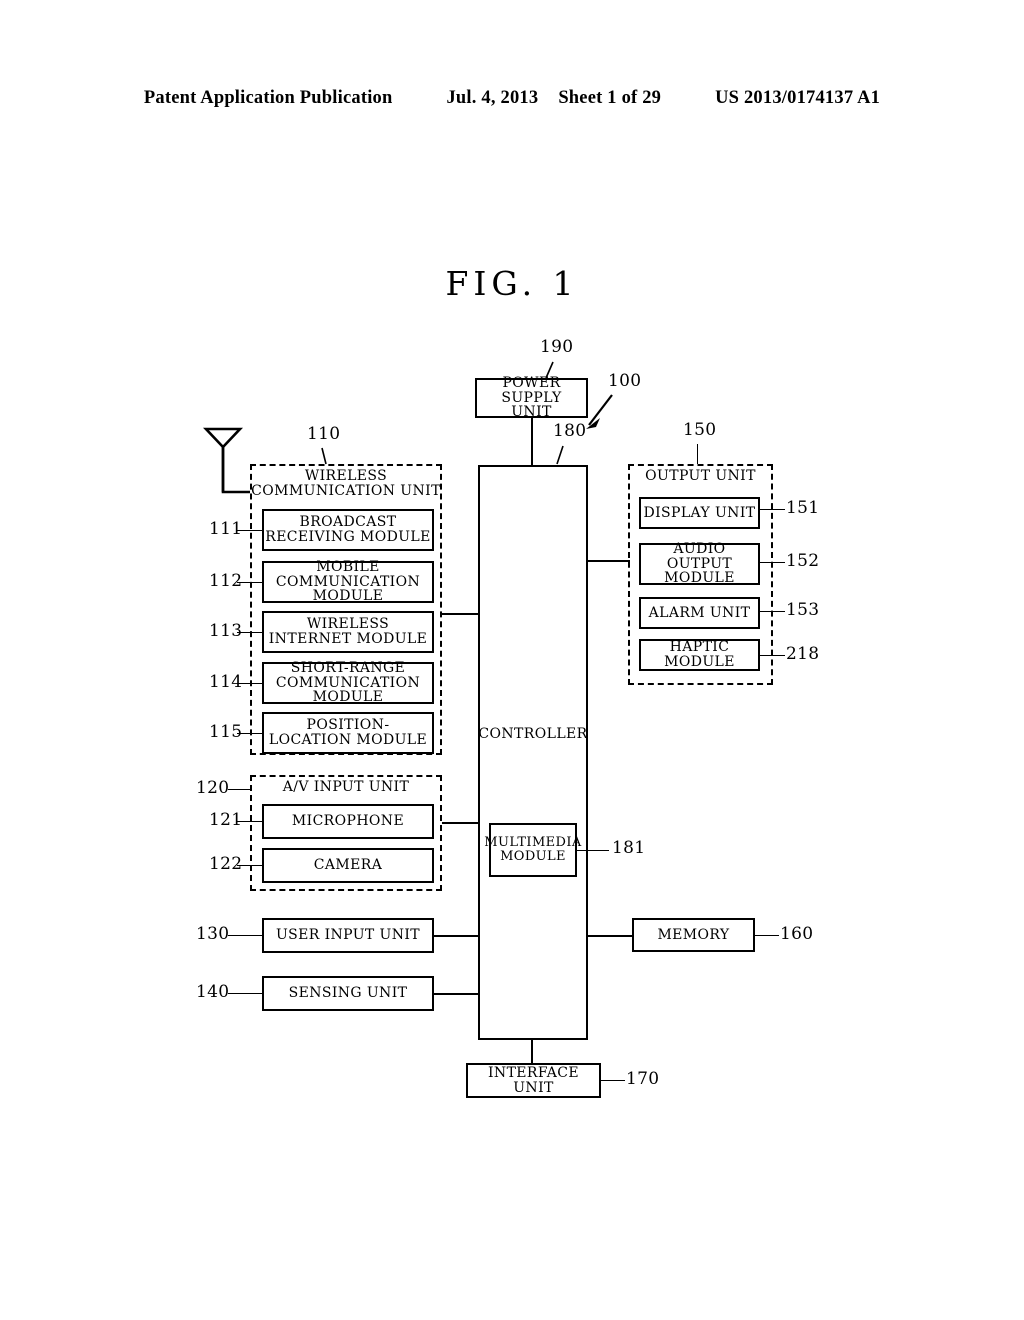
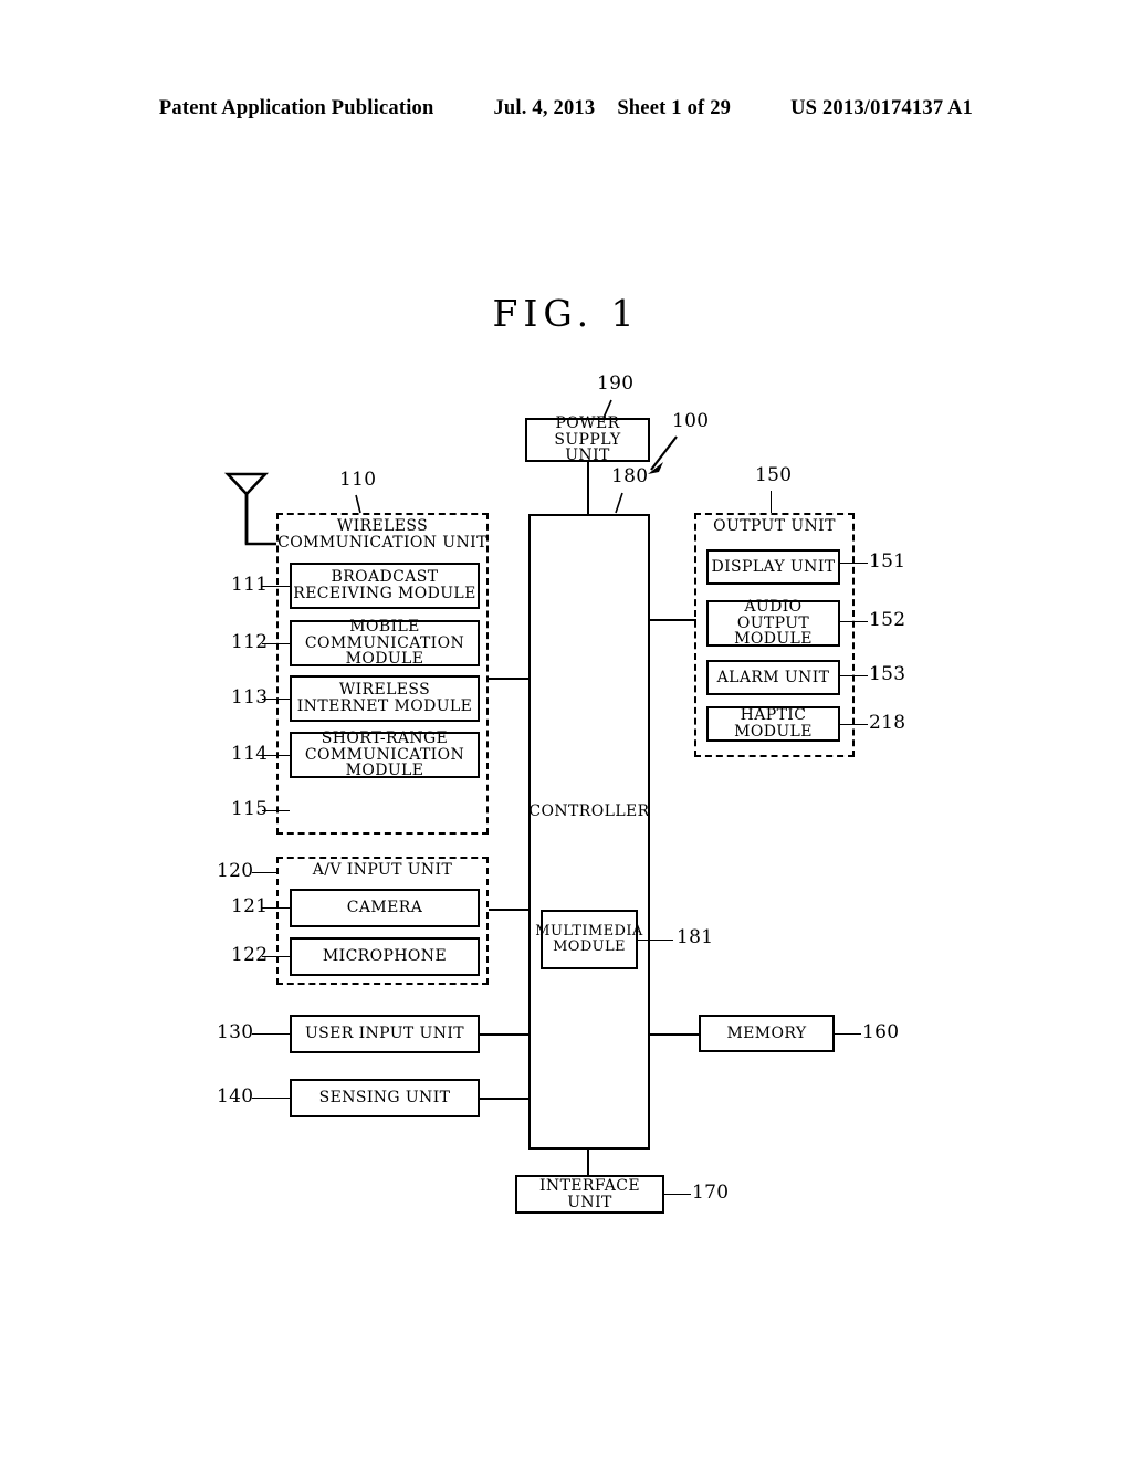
  Patent Application Publication
  Jul. 4, 2013
  Sheet 1 of 29
  US 2013/0174137 A1
  FIG. 1
  100
  190
  POWER SUPPLY
  UNIT
  180
  CONTROLLER
  MULTIMEDIA
  MODULE
  181
  110
  WIRELESS
  COMMUNICATION UNIT
  BROADCAST
  RECEIVING MODULE
  111
  MOBILE
  COMMUNICATION MODULE
  112
  WIRELESS
  INTERNET MODULE
  113
  SHORT-RANGE
  COMMUNICATION MODULE
  114
- POSITION-
- LOCATION MODULE
  115
  A/V INPUT UNIT
  120
- MICROPHONE
+ CAMERA
  121
- CAMERA
+ MICROPHONE
  122
  USER INPUT UNIT
  130
  SENSING UNIT
  140
  150
  OUTPUT UNIT
  DISPLAY UNIT
  151
  AUDIO OUTPUT
  MODULE
  152
  ALARM UNIT
  153
  HAPTIC MODULE
  218
  MEMORY
  160
  INTERFACE UNIT
  170
